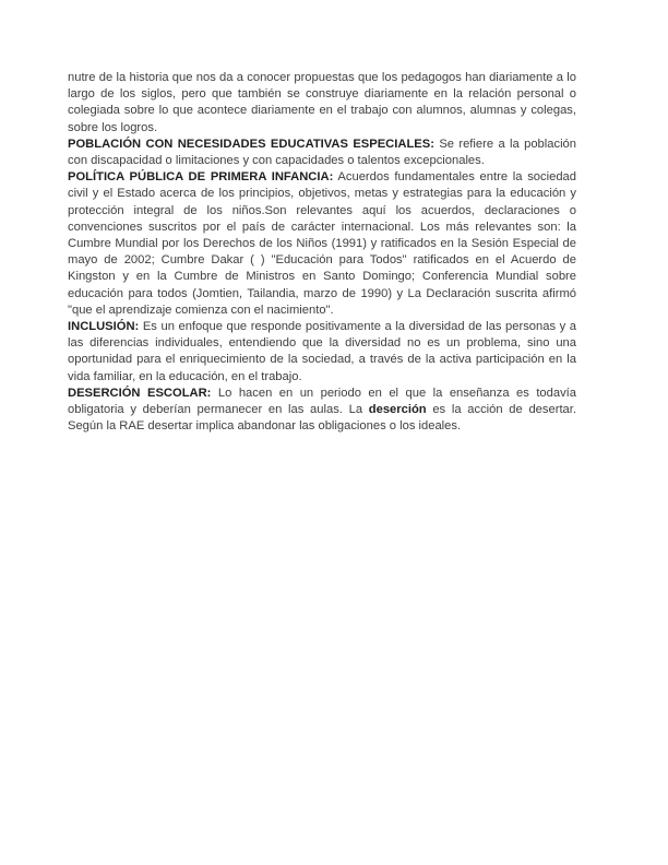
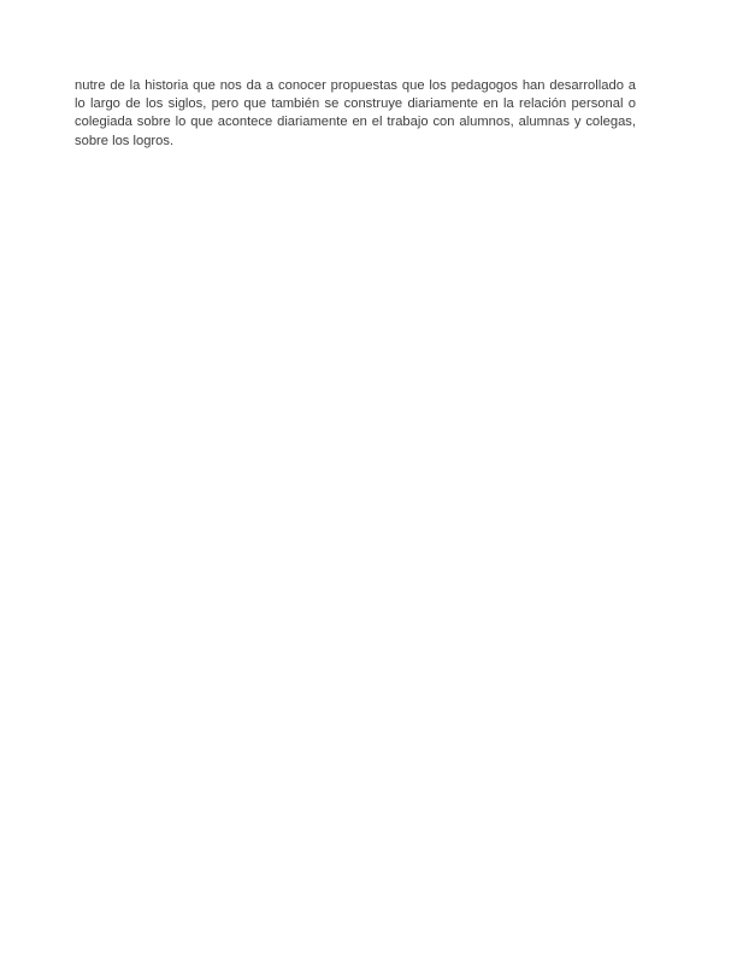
- nutre de la historia que nos da a conocer propuestas que los pedagogos han diariamente a lo largo de los siglos, pero que también se construye diariamente en la relación personal o colegiada sobre lo que acontece diariamente en el trabajo con alumnos, alumnas y colegas, sobre los logros.
+ nutre de la historia que nos da a conocer propuestas que los pedagogos han desarrollado a lo largo de los siglos, pero que también se construye diariamente en la relación personal o colegiada sobre lo que acontece diariamente en el trabajo con alumnos, alumnas y colegas, sobre los logros.
- POBLACIÓN CON NECESIDADES EDUCATIVAS ESPECIALES: Se refiere a la población con discapacidad o limitaciones y con capacidades o talentos excepcionales.
- POLÍTICA PÚBLICA DE PRIMERA INFANCIA: Acuerdos fundamentales entre la sociedad civil y el Estado acerca de los principios, objetivos, metas y estrategias para la educación y protección integral de los niños.Son relevantes aquí los acuerdos, declaraciones o convenciones suscritos por el país de carácter internacional. Los más relevantes son: la Cumbre Mundial por los Derechos de los Niños (1991) y ratificados en la Sesión Especial de mayo de 2002; Cumbre Dakar ( ) "Educación para Todos" ratificados en el Acuerdo de Kingston y en la Cumbre de Ministros en Santo Domingo; Conferencia Mundial sobre educación para todos (Jomtien, Tailandia, marzo de 1990) y La Declaración suscrita afirmó "que el aprendizaje comienza con el nacimiento".
- INCLUSIÓN: Es un enfoque que responde positivamente a la diversidad de las personas y a las diferencias individuales, entendiendo que la diversidad no es un problema, sino una oportunidad para el enriquecimiento de la sociedad, a través de la activa participación en la vida familiar, en la educación, en el trabajo.
- DESERCIÓN ESCOLAR: Lo hacen en un periodo en el que la enseñanza es todavía obligatoria y deberían permanecer en las aulas. La deserción es la acción de desertar. Según la RAE desertar implica abandonar las obligaciones o los ideales.
